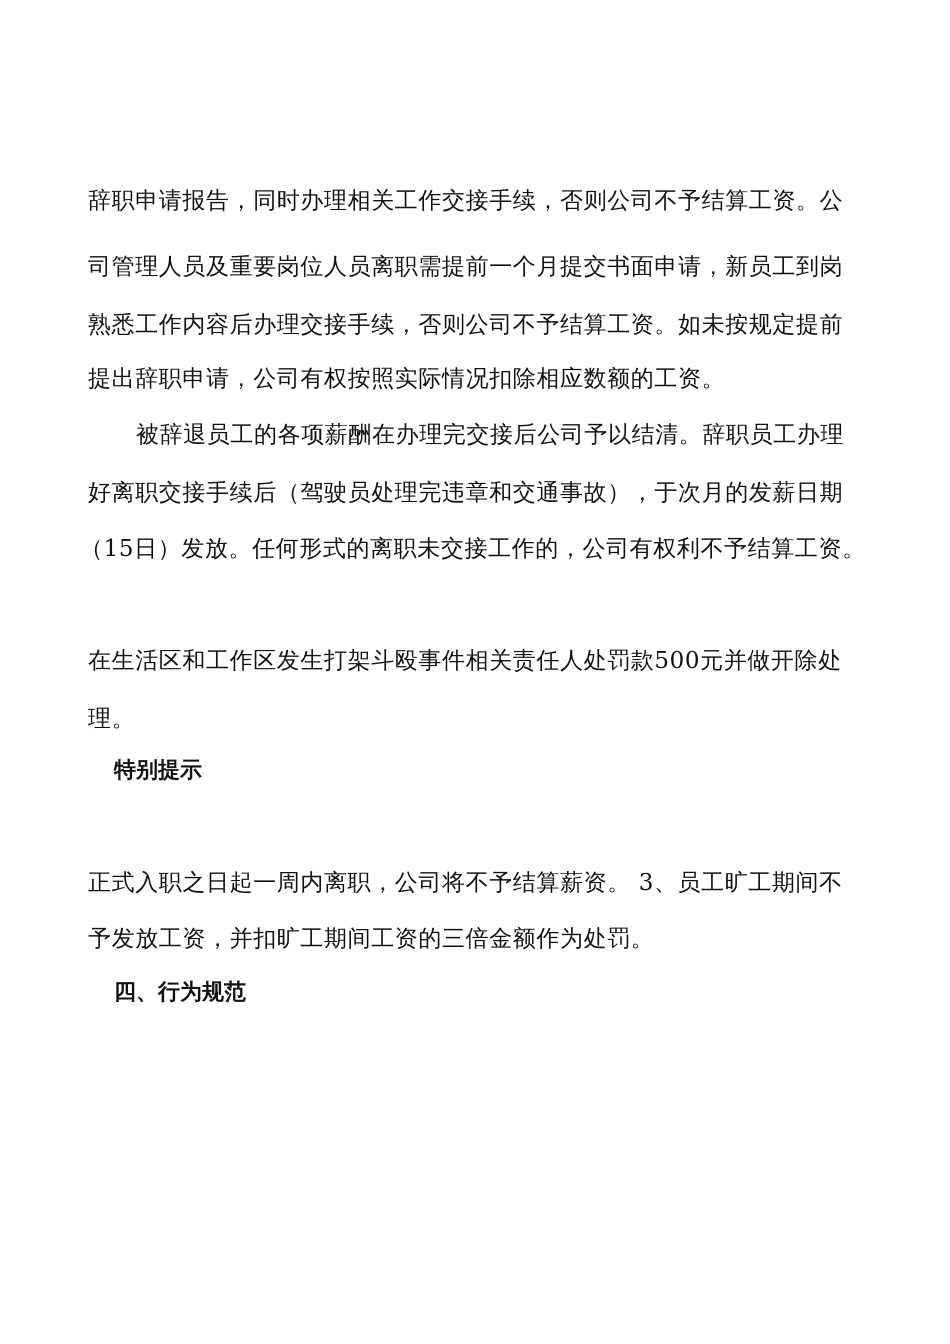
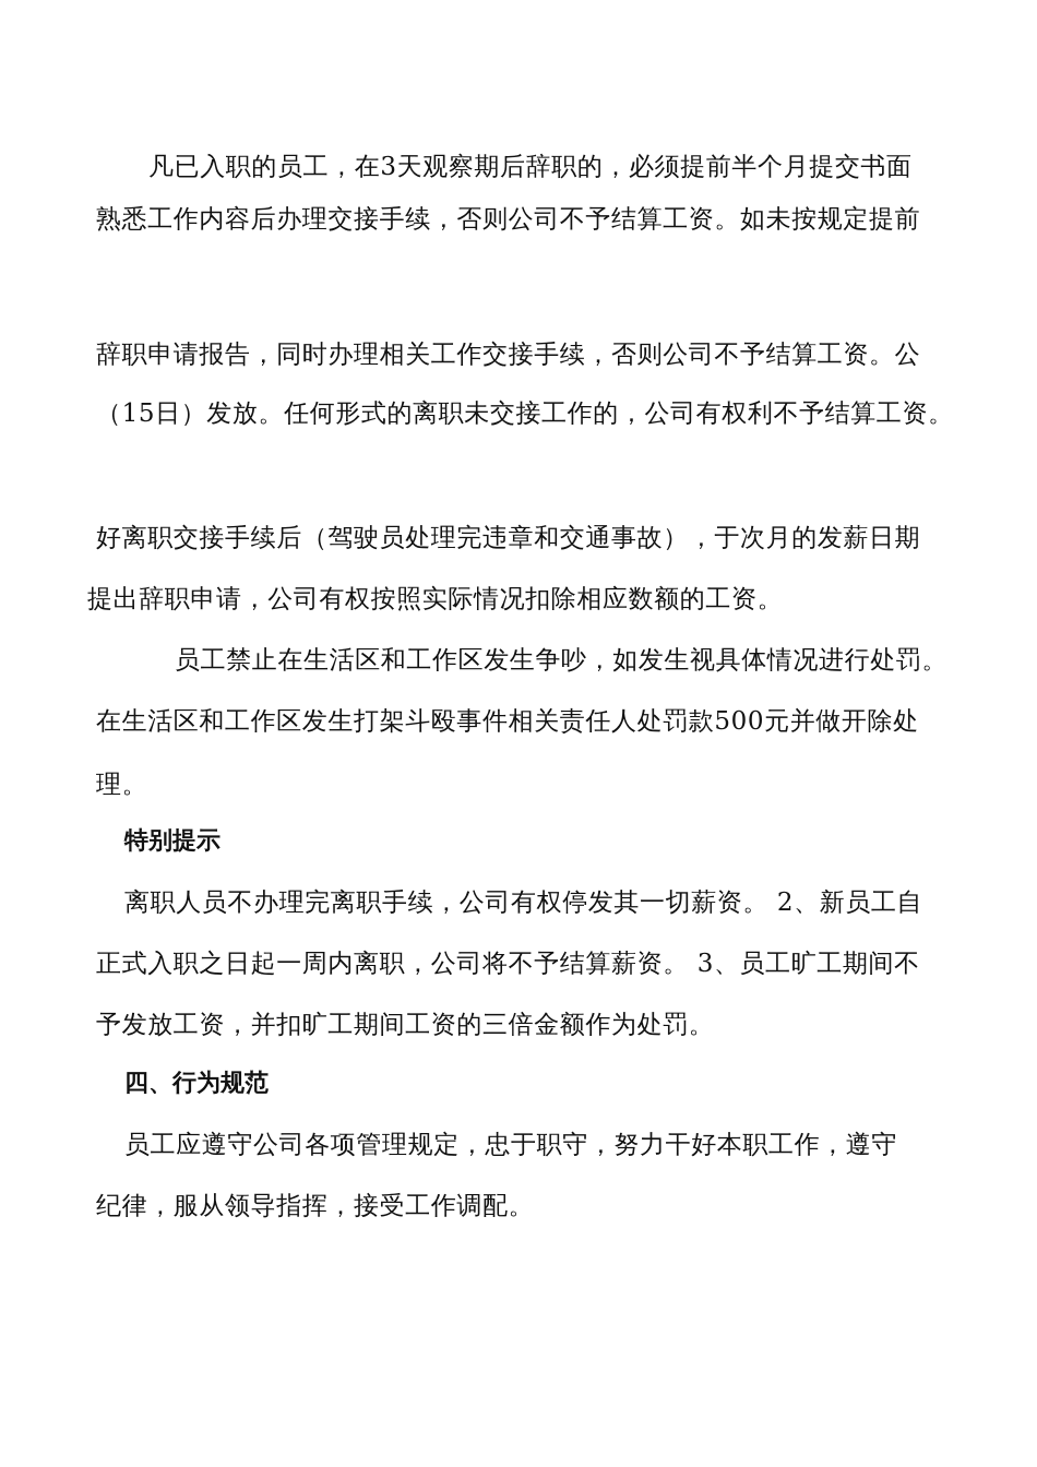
+ 凡已入职的员工，在3天观察期后辞职的，必须提前半个月提交书面
- 辞职申请报告，同时办理相关工作交接手续，否则公司不予结算工资。公
+ 熟悉工作内容后办理交接手续，否则公司不予结算工资。如未按规定提前
- 司管理人员及重要岗位人员离职需提前一个月提交书面申请，新员工到岗
- 熟悉工作内容后办理交接手续，否则公司不予结算工资。如未按规定提前
+ 辞职申请报告，同时办理相关工作交接手续，否则公司不予结算工资。公
- 提出辞职申请，公司有权按照实际情况扣除相应数额的工资。
+ （15日）发放。任何形式的离职未交接工作的，公司有权利不予结算工资。
- 被辞退员工的各项薪酬在办理完交接后公司予以结清。辞职员工办理
  好离职交接手续后（驾驶员处理完违章和交通事故），于次月的发薪日期
- （15日）发放。任何形式的离职未交接工作的，公司有权利不予结算工资。
+ 提出辞职申请，公司有权按照实际情况扣除相应数额的工资。
+ 员工禁止在生活区和工作区发生争吵，如发生视具体情况进行处罚。
  在生活区和工作区发生打架斗殴事件相关责任人处罚款500元并做开除处
  理。
  特别提示
+ 离职人员不办理完离职手续，公司有权停发其一切薪资。 2、新员工自
  正式入职之日起一周内离职，公司将不予结算薪资。 3、员工旷工期间不
  予发放工资，并扣旷工期间工资的三倍金额作为处罚。
  四、行为规范
+ 员工应遵守公司各项管理规定，忠于职守，努力干好本职工作，遵守
+ 纪律，服从领导指挥，接受工作调配。
